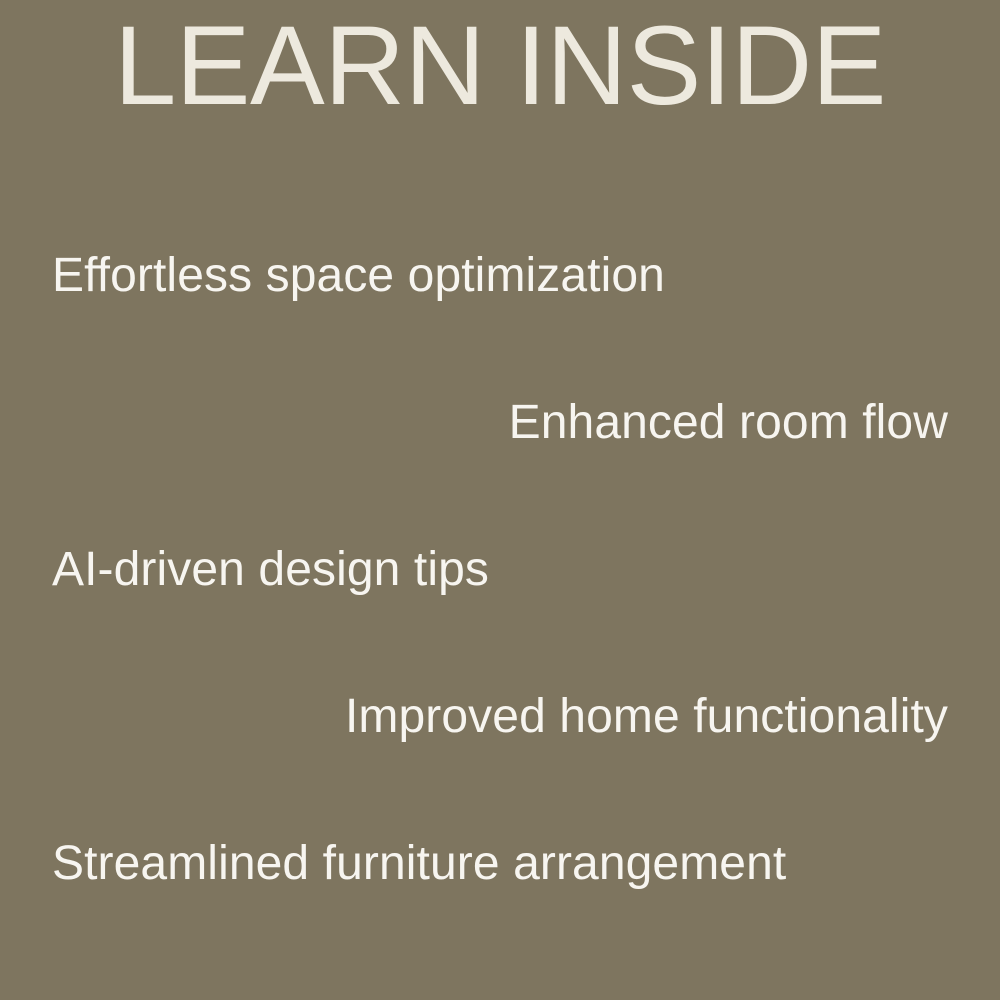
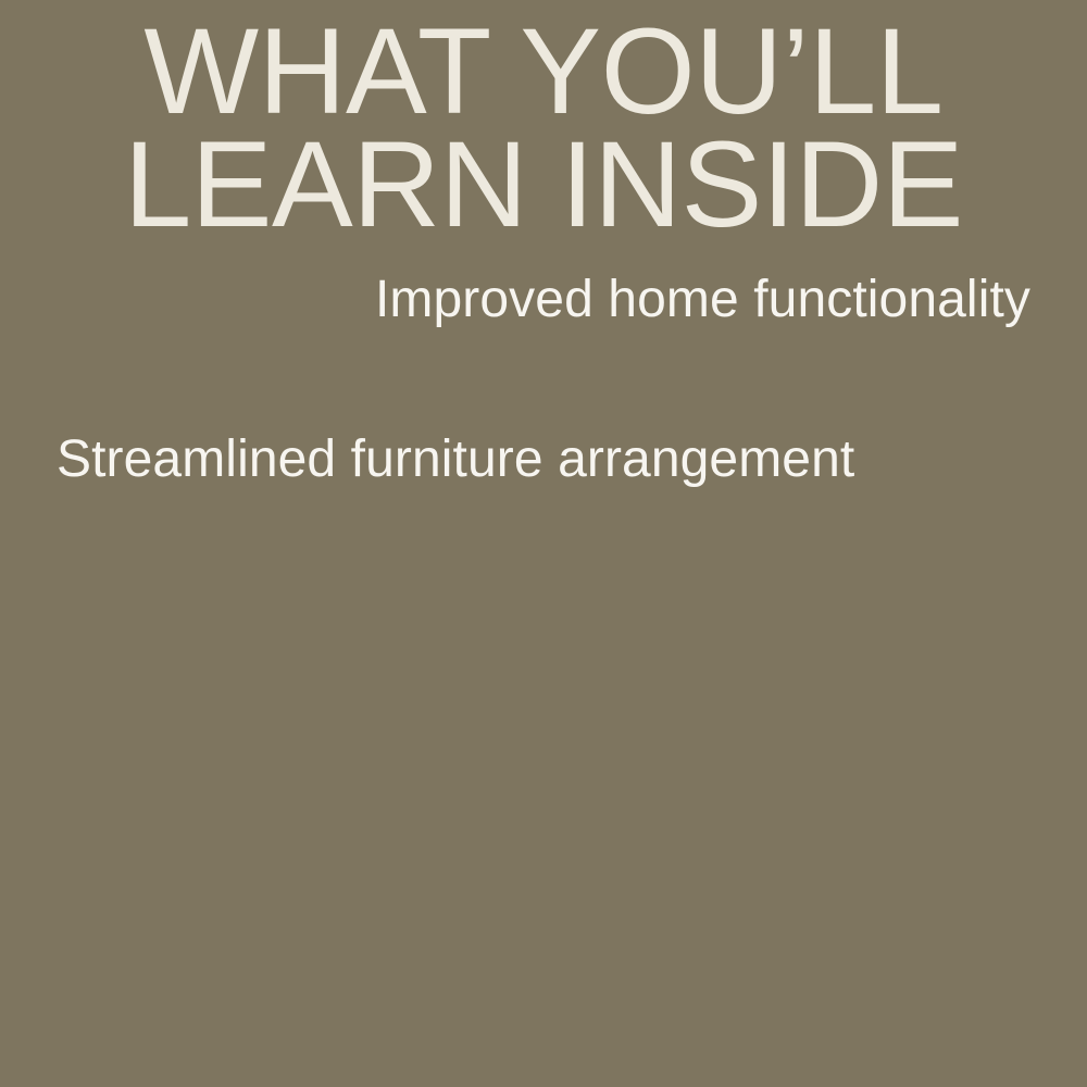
+ WHAT YOU’LL
  LEARN INSIDE
- Effortless space optimization
- Enhanced room flow
- AI-driven design tips
  Improved home functionality
  Streamlined furniture arrangement
